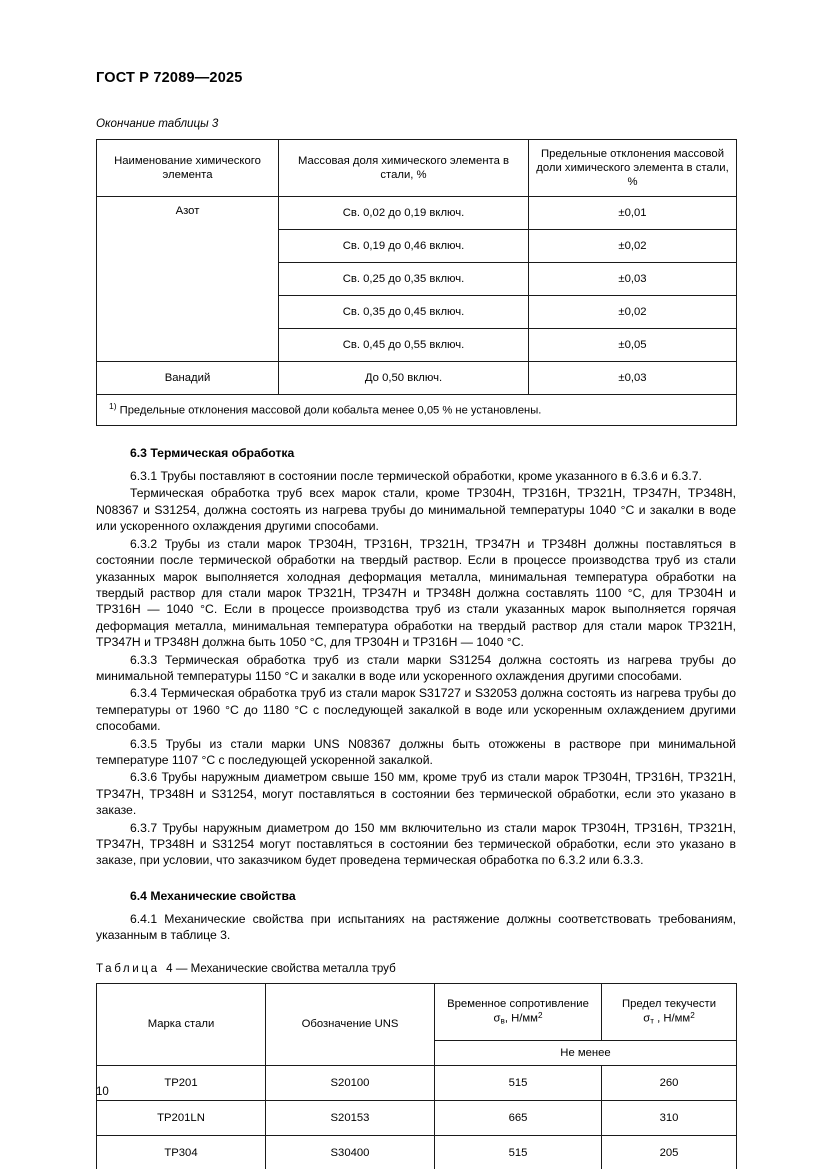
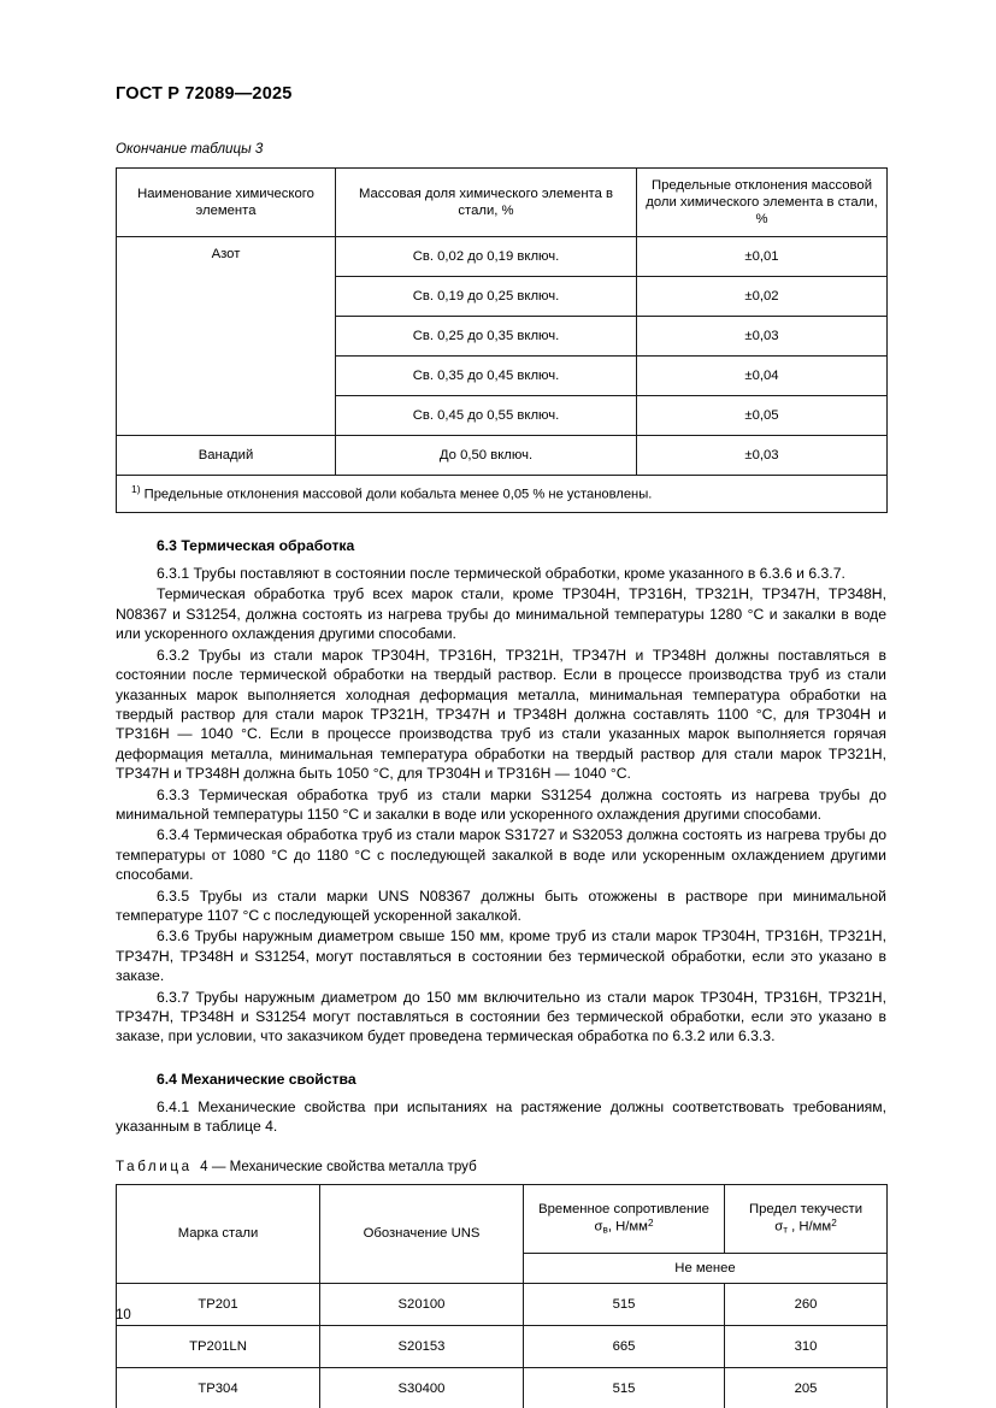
  ГОСТ Р 72089—2025
  Окончание таблицы 3
  Наименование химического элемента	Массовая доля химического элемента в стали, %	Предельные отклонения массовой доли химического элемента в стали, %
  Азот	Св. 0,02 до 0,19 включ.	±0,01
- Св. 0,19 до 0,46 включ.	±0,02
+ Св. 0,19 до 0,25 включ.	±0,02
  Св. 0,25 до 0,35 включ.	±0,03
- Св. 0,35 до 0,45 включ.	±0,02
+ Св. 0,35 до 0,45 включ.	±0,04
  Св. 0,45 до 0,55 включ.	±0,05
  Ванадий	До 0,50 включ.	±0,03
  1) Предельные отклонения массовой доли кобальта менее 0,05 % не установлены.
  6.3 Термическая обработка
  6.3.1 Трубы поставляют в состоянии после термической обработки, кроме указанного в 6.3.6 и 6.3.7.
- Термическая обработка труб всех марок стали, кроме ТР304Н, ТР316Н, ТР321Н, ТР347Н, ТР348Н, N08367 и S31254, должна состоять из нагрева трубы до минимальной температуры 1040 °С и закалки в воде или ускоренного охлаждения другими способами.
+ Термическая обработка труб всех марок стали, кроме ТР304Н, ТР316Н, ТР321Н, ТР347Н, ТР348Н, N08367 и S31254, должна состоять из нагрева трубы до минимальной температуры 1280 °С и закалки в воде или ускоренного охлаждения другими способами.
  6.3.2 Трубы из стали марок ТР304Н, ТР316Н, ТР321Н, ТР347Н и ТР348Н должны поставляться в состоянии после термической обработки на твердый раствор. Если в процессе производства труб из стали указанных марок выполняется холодная деформация металла, минимальная температура обработки на твердый раствор для стали марок ТР321Н, ТР347Н и ТР348Н должна составлять 1100 °С, для ТР304Н и ТР316Н — 1040 °С. Если в процессе производства труб из стали указанных марок выполняется горячая деформация металла, минимальная температура обработки на твердый раствор для стали марок ТР321Н, ТР347Н и ТР348Н должна быть 1050 °С, для ТР304Н и ТР316Н — 1040 °С.
  6.3.3 Термическая обработка труб из стали марки S31254 должна состоять из нагрева трубы до минимальной температуры 1150 °С и закалки в воде или ускоренного охлаждения другими способами.
- 6.3.4 Термическая обработка труб из стали марок S31727 и S32053 должна состоять из нагрева трубы до температуры от 1960 °С до 1180 °С с последующей закалкой в воде или ускоренным охлаждением другими способами.
+ 6.3.4 Термическая обработка труб из стали марок S31727 и S32053 должна состоять из нагрева трубы до температуры от 1080 °С до 1180 °С с последующей закалкой в воде или ускоренным охлаждением другими способами.
  6.3.5 Трубы из стали марки UNS N08367 должны быть отожжены в растворе при минимальной температуре 1107 °С с последующей ускоренной закалкой.
  6.3.6 Трубы наружным диаметром свыше 150 мм, кроме труб из стали марок ТР304Н, ТР316Н, ТР321Н, ТР347Н, ТР348Н и S31254, могут поставляться в состоянии без термической обработки, если это указано в заказе.
  6.3.7 Трубы наружным диаметром до 150 мм включительно из стали марок ТР304Н, ТР316Н, ТР321Н, ТР347Н, ТР348Н и S31254 могут поставляться в состоянии без термической обработки, если это указано в заказе, при условии, что заказчиком будет проведена термическая обработка по 6.3.2 или 6.3.3.
  6.4 Механические свойства
- 6.4.1 Механические свойства при испытаниях на растяжение должны соответствовать требованиям, указанным в таблице 3.
+ 6.4.1 Механические свойства при испытаниях на растяжение должны соответствовать требованиям, указанным в таблице 4.
  Таблица 4 — Механические свойства металла труб
  Марка стали	Обозначение UNS	Временное сопротивление σв, Н/мм2	Предел текучести σт , Н/мм2
  Не менее
  ТР201	S20100	515	260
  ТР201LN	S20153	665	310
  ТР304	S30400	515	205
  10
